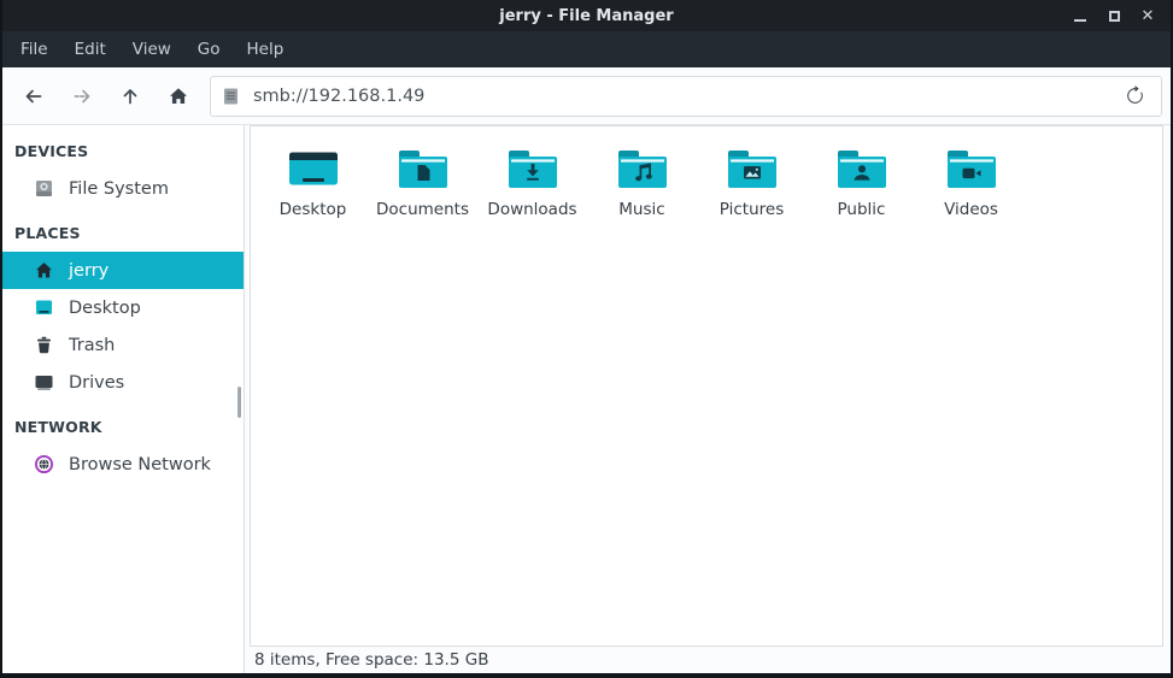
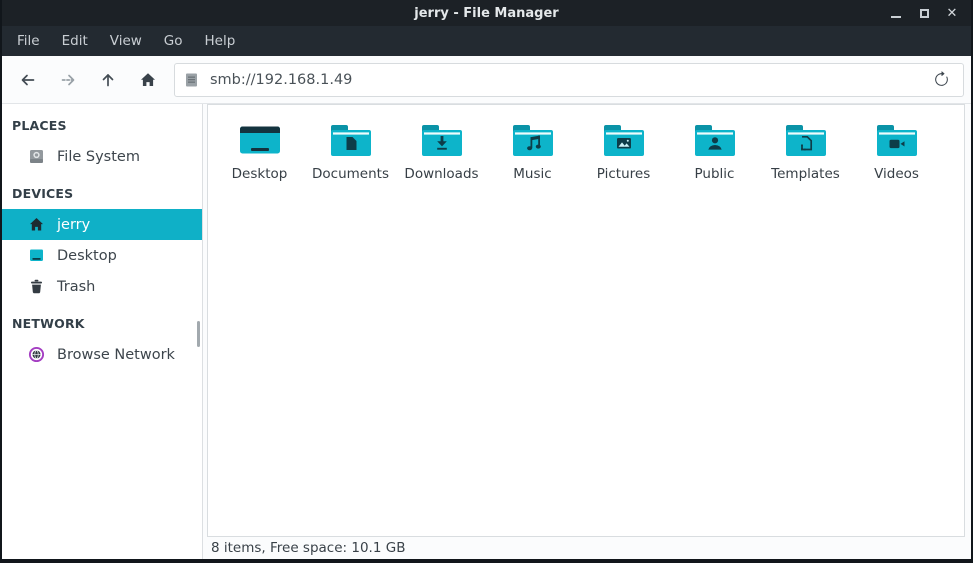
  jerry - File Manager
  ✕
  File
  Edit
  View
  Go
  Help
  smb://192.168.1.49
- DEVICES
+ PLACES
  File System
- PLACES
+ DEVICES
  jerry
  Desktop
  Trash
- Drives
  NETWORK
  Browse Network
  Desktop
  Documents
  Downloads
  Music
  Pictures
  Public
+ Templates
  Videos
- 8 items, Free space: 13.5 GB
+ 8 items, Free space: 10.1 GB
